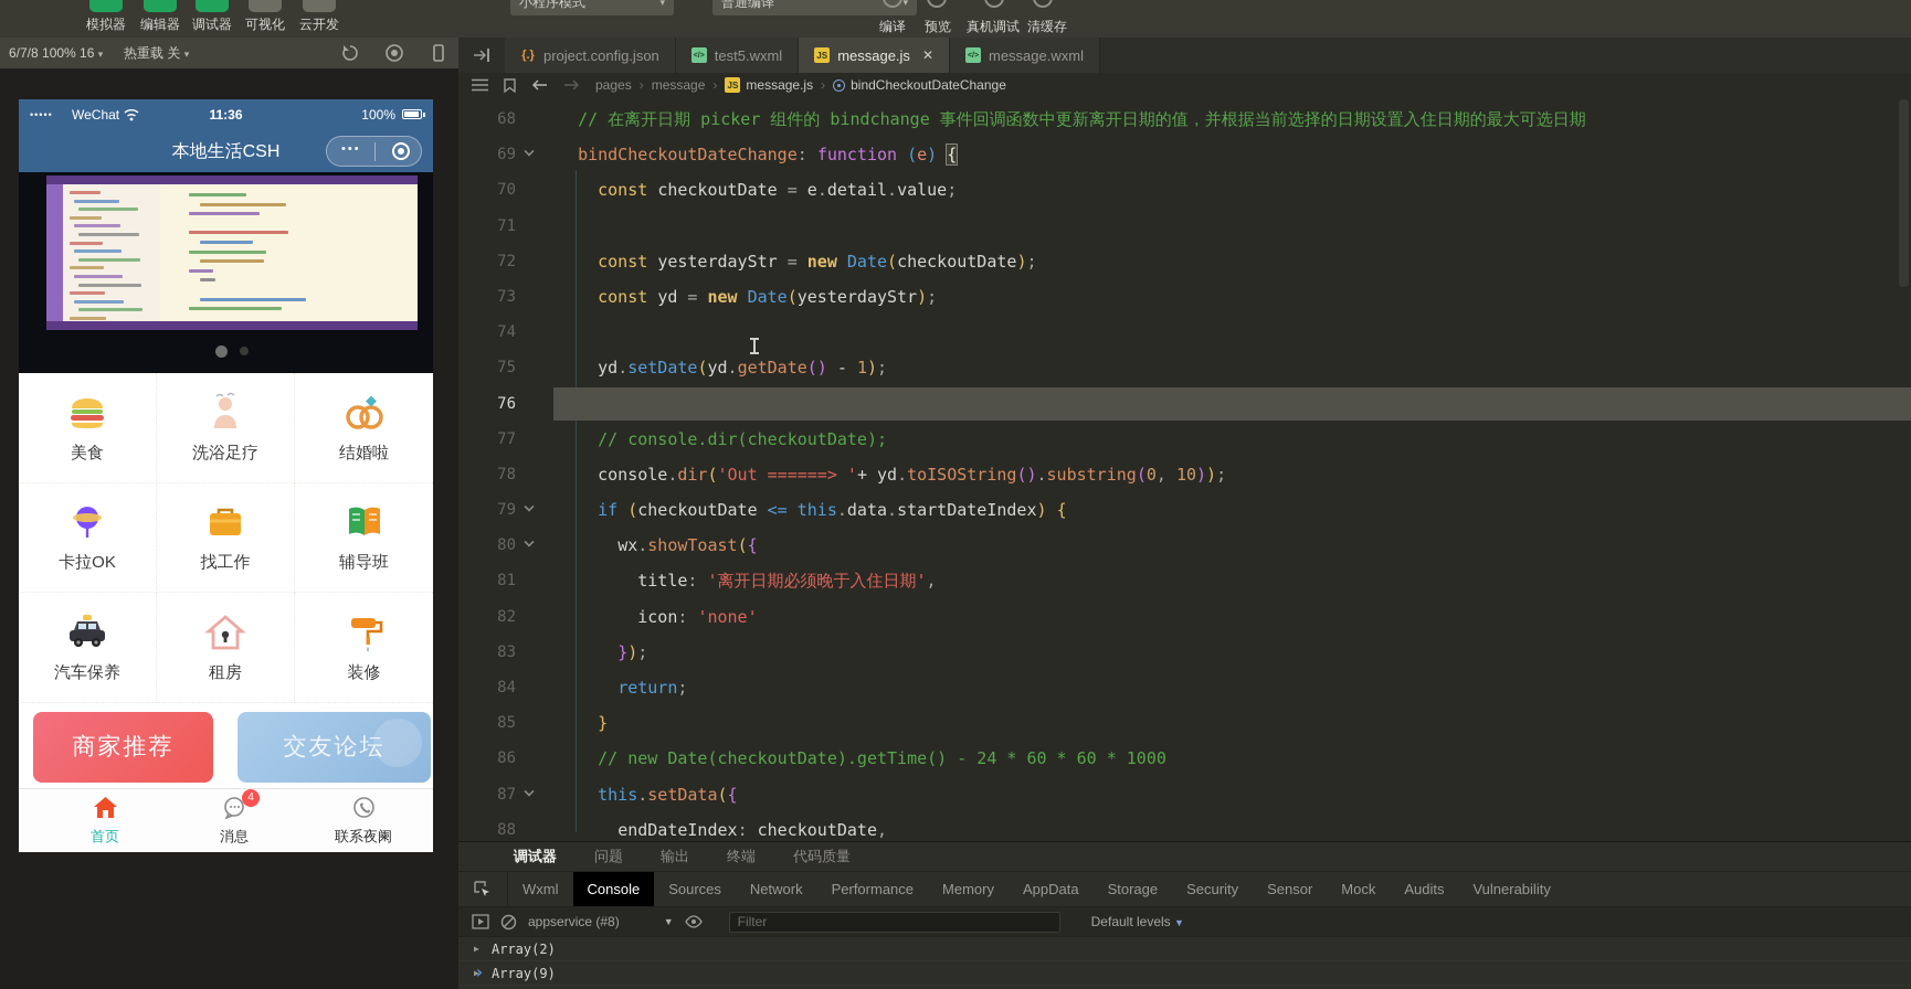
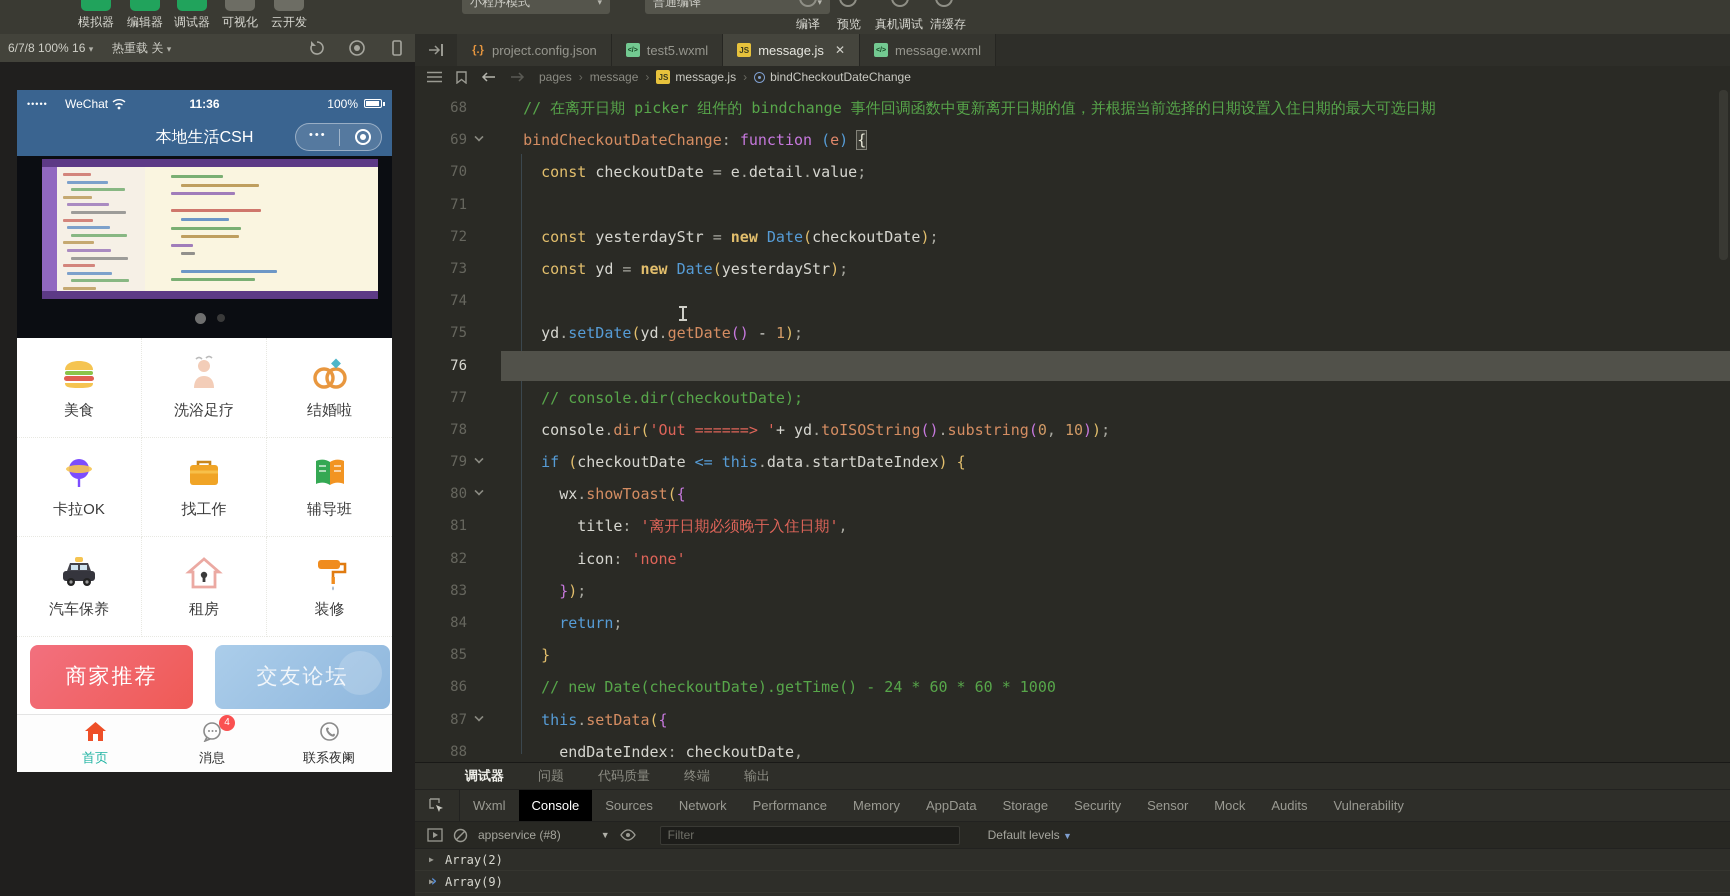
  模拟器
  编辑器
  调试器
  可视化
  云开发
  小程序模式
  ▾
  普通编译
  ▾
  编译
  预览
  真机调试
  清缓存
  6/7/8 100% 16 ▾
  热重载 关 ▾
  •••••
  WeChat
  11:36
  100%
  本地生活CSH
  •••
  美食
  洗浴足疗
  结婚啦
  卡拉OK
  找工作
  辅导班
  汽车保养
  租房
  装修
  商家推荐
  交友论坛
  首页
  消息
  4
  联系夜阑
  {.}
  project.config.json
  test5.wxml
  JS
  message.js
  ✕
  message.wxml
  pages
  ›
  message
  ›
  JS
  message.js
  ›
  bindCheckoutDateChange
  68
  // 在离开日期 picker 组件的 bindchange 事件回调函数中更新离开日期的值，并根据当前选择的日期设置入住日期的最大可选日期
  69
  bindCheckoutDateChange: function (e) {
  70
  const checkoutDate = e.detail.value;
  71
  72
  const yesterdayStr = new Date(checkoutDate);
  73
  const yd = new Date(yesterdayStr);
  74
  75
  yd.setDate(yd.getDate() - 1);
  76
  77
  // console.dir(checkoutDate);
  78
  console.dir('Out ======> '+ yd.toISOString().substring(0, 10));
  79
  if (checkoutDate <= this.data.startDateIndex) {
  80
  wx.showToast({
  81
  title: '离开日期必须晚于入住日期',
  82
  icon: 'none'
  83
  });
  84
  return;
  85
  }
  86
  // new Date(checkoutDate).getTime() - 24 * 60 * 60 * 1000
  87
  this.setData({
  88
  endDateIndex: checkoutDate,
  调试器
  问题
- 输出
+ 代码质量
  终端
- 代码质量
+ 输出
  Wxml
  Console
  Sources
  Network
  Performance
  Memory
  AppData
  Storage
  Security
  Sensor
  Mock
  Audits
  Vulnerability
  appservice (#8)
  ▼
  Filter
  Default levels ▼
  ▶
  Array(2)
  ▶
  Array(9)
  ›
